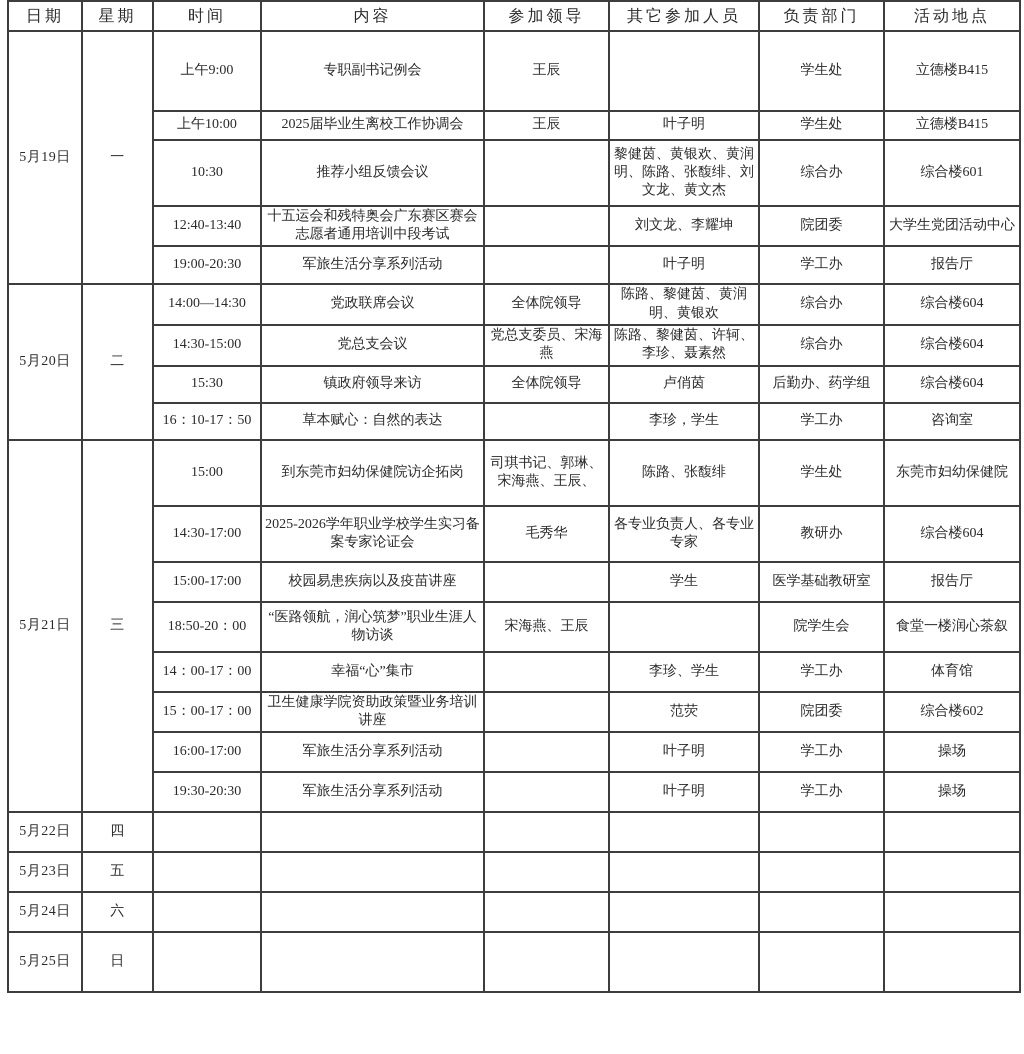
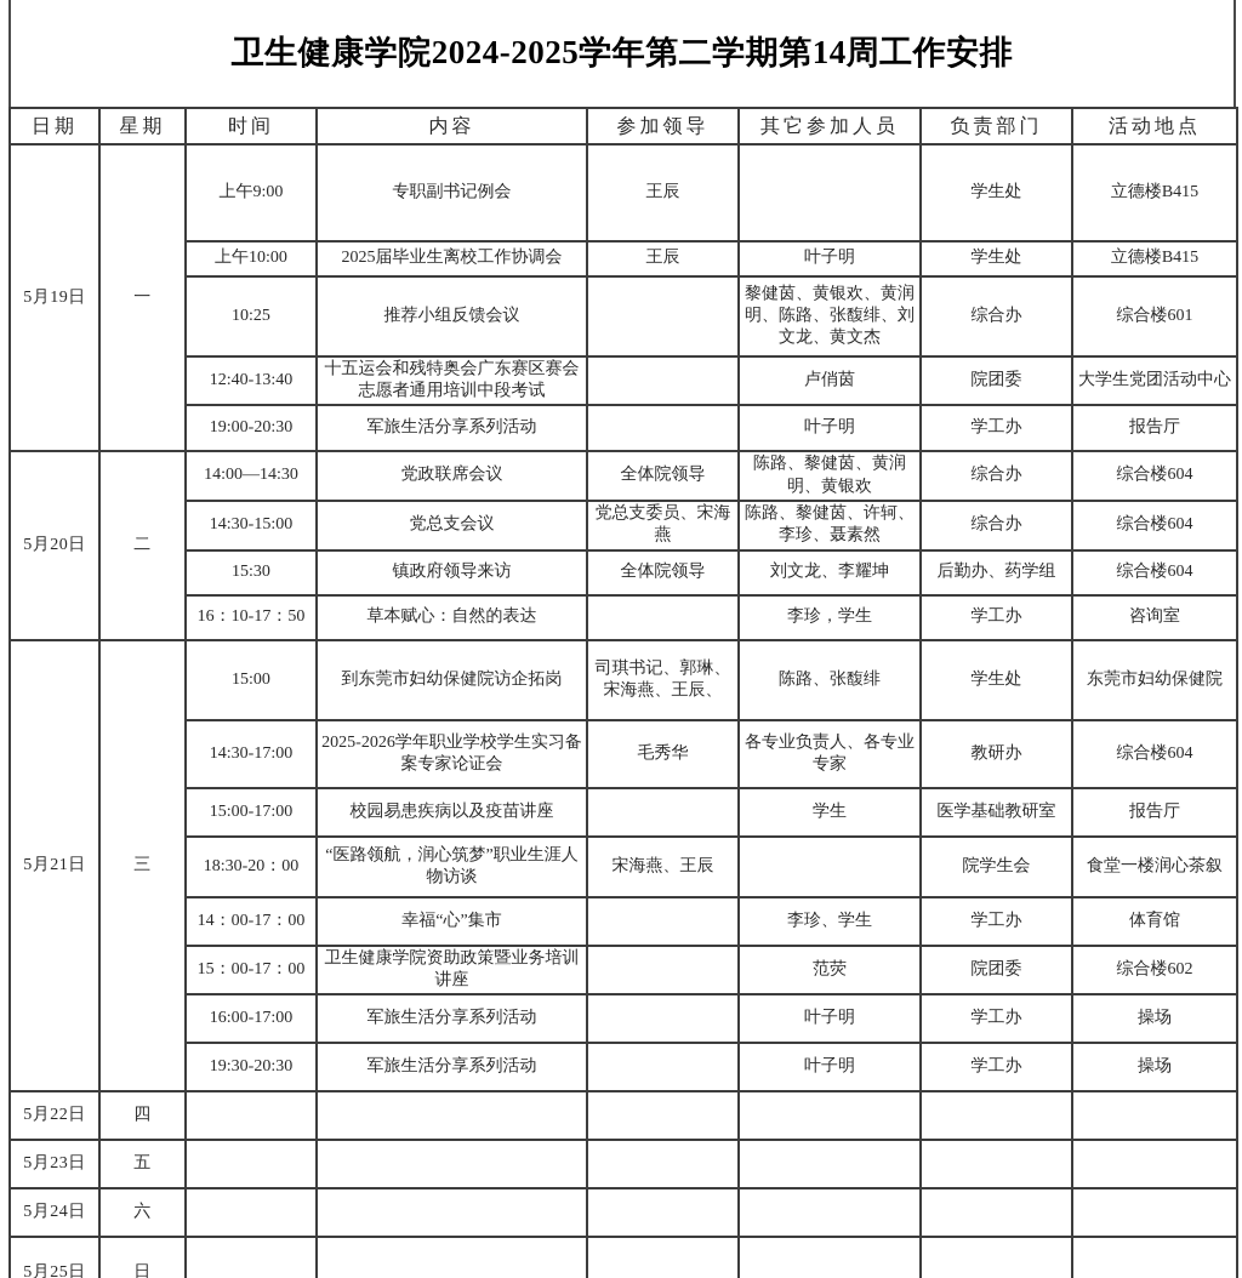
+ 卫生健康学院2024-2025学年第二学期第14周工作安排
  日期	星期	时间	内容	参加领导	其它参加人员	负责部门	活动地点
  5月19日	一	上午9:00	专职副书记例会	王辰		学生处	立德楼B415
  上午10:00	2025届毕业生离校工作协调会	王辰	叶子明	学生处	立德楼B415
- 10:30	推荐小组反馈会议		黎健茵、黄银欢、黄润明、陈路、张馥绯、刘文龙、黄文杰	综合办	综合楼601
+ 10:25	推荐小组反馈会议		黎健茵、黄银欢、黄润明、陈路、张馥绯、刘文龙、黄文杰	综合办	综合楼601
- 12:40-13:40	十五运会和残特奥会广东赛区赛会志愿者通用培训中段考试		刘文龙、李耀坤	院团委	大学生党团活动中心
+ 12:40-13:40	十五运会和残特奥会广东赛区赛会志愿者通用培训中段考试		卢俏茵	院团委	大学生党团活动中心
  19:00-20:30	军旅生活分享系列活动		叶子明	学工办	报告厅
  5月20日	二	14:00—14:30	党政联席会议	全体院领导	陈路、黎健茵、黄润明、黄银欢	综合办	综合楼604
  14:30-15:00	党总支会议	党总支委员、宋海燕	陈路、黎健茵、许轲、李珍、聂素然	综合办	综合楼604
- 15:30	镇政府领导来访	全体院领导	卢俏茵	后勤办、药学组	综合楼604
+ 15:30	镇政府领导来访	全体院领导	刘文龙、李耀坤	后勤办、药学组	综合楼604
  16：10-17：50	草本赋心：自然的表达		李珍，学生	学工办	咨询室
  5月21日	三	15:00	到东莞市妇幼保健院访企拓岗	司琪书记、郭琳、宋海燕、王辰、	陈路、张馥绯	学生处	东莞市妇幼保健院
  14:30-17:00	2025-2026学年职业学校学生实习备案专家论证会	毛秀华	各专业负责人、各专业专家	教研办	综合楼604
  15:00-17:00	校园易患疾病以及疫苗讲座		学生	医学基础教研室	报告厅
- 18:50-20：00	“医路领航，润心筑梦”职业生涯人物访谈	宋海燕、王辰		院学生会	食堂一楼润心茶叙
+ 18:30-20：00	“医路领航，润心筑梦”职业生涯人物访谈	宋海燕、王辰		院学生会	食堂一楼润心茶叙
  14：00-17：00	幸福“心”集市		李珍、学生	学工办	体育馆
  15：00-17：00	卫生健康学院资助政策暨业务培训讲座		范荧	院团委	综合楼602
  16:00-17:00	军旅生活分享系列活动		叶子明	学工办	操场
  19:30-20:30	军旅生活分享系列活动		叶子明	学工办	操场
  5月22日	四
  5月23日	五
  5月24日	六
  5月25日	日
